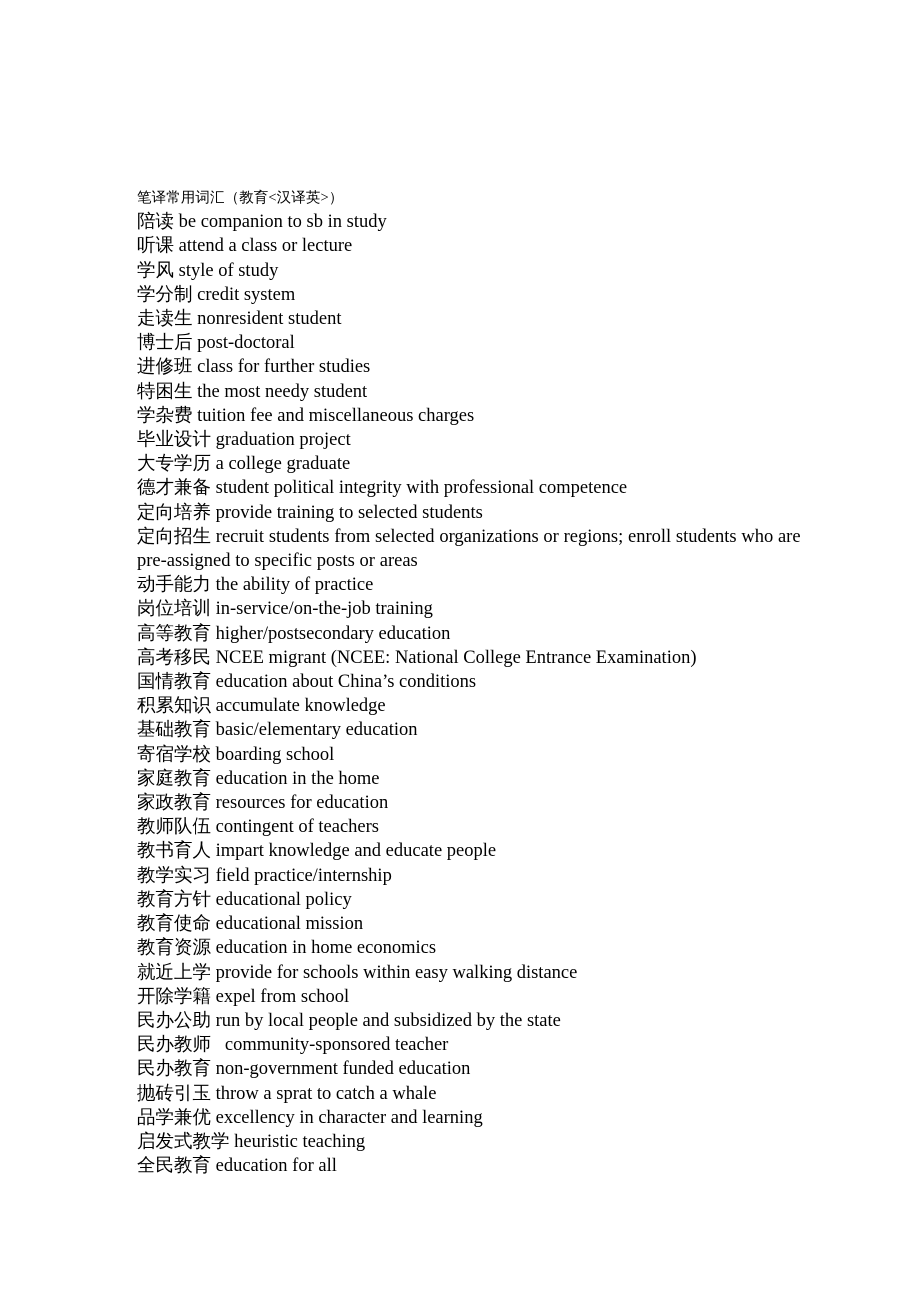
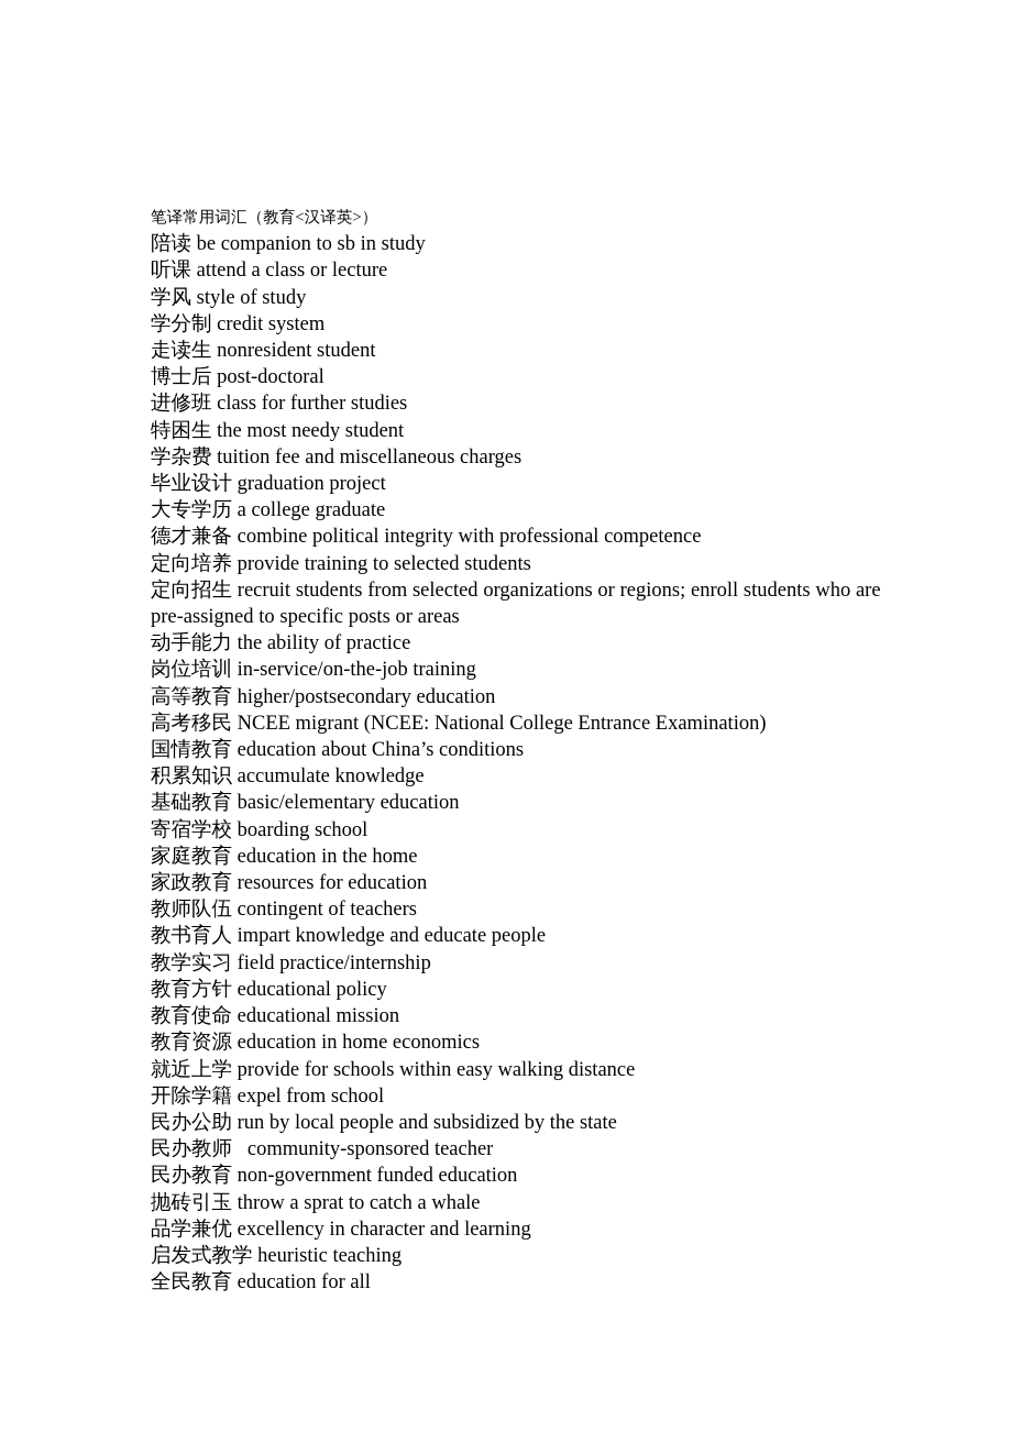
  笔译常用词汇（教育<汉译英>）
  陪读 be companion to sb in study
  听课 attend a class or lecture
  学风 style of study
  学分制 credit system
  走读生 nonresident student
  博士后 post-doctoral
  进修班 class for further studies
  特困生 the most needy student
  学杂费 tuition fee and miscellaneous charges
  毕业设计 graduation project
  大专学历 a college graduate
- 德才兼备 student political integrity with professional competence
+ 德才兼备 combine political integrity with professional competence
  定向培养 provide training to selected students
  定向招生 recruit students from selected organizations or regions; enroll students who are pre-assigned to specific posts or areas
  动手能力 the ability of practice
  岗位培训 in-service/on-the-job training
  高等教育 higher/postsecondary education
  高考移民 NCEE migrant (NCEE: National College Entrance Examination)
  国情教育 education about China’s conditions
  积累知识 accumulate knowledge
  基础教育 basic/elementary education
  寄宿学校 boarding school
  家庭教育 education in the home
  家政教育 resources for education
  教师队伍 contingent of teachers
  教书育人 impart knowledge and educate people
  教学实习 field practice/internship
  教育方针 educational policy
  教育使命 educational mission
  教育资源 education in home economics
  就近上学 provide for schools within easy walking distance
  开除学籍 expel from school
  民办公助 run by local people and subsidized by the state
  民办教师 community-sponsored teacher
  民办教育 non-government funded education
  抛砖引玉 throw a sprat to catch a whale
  品学兼优 excellency in character and learning
  启发式教学 heuristic teaching
  全民教育 education for all
